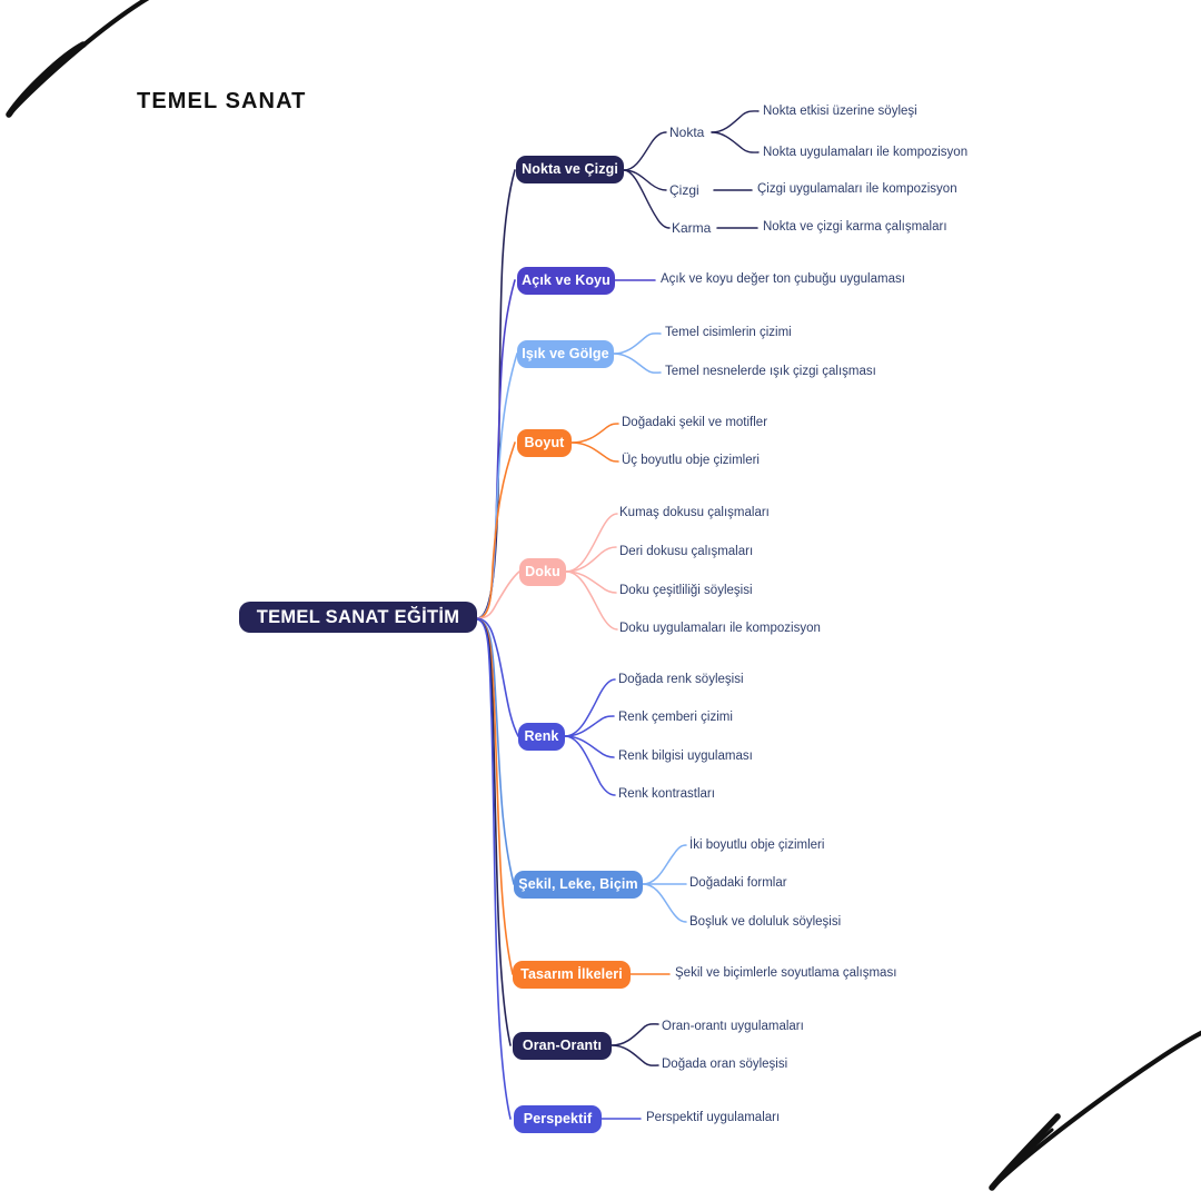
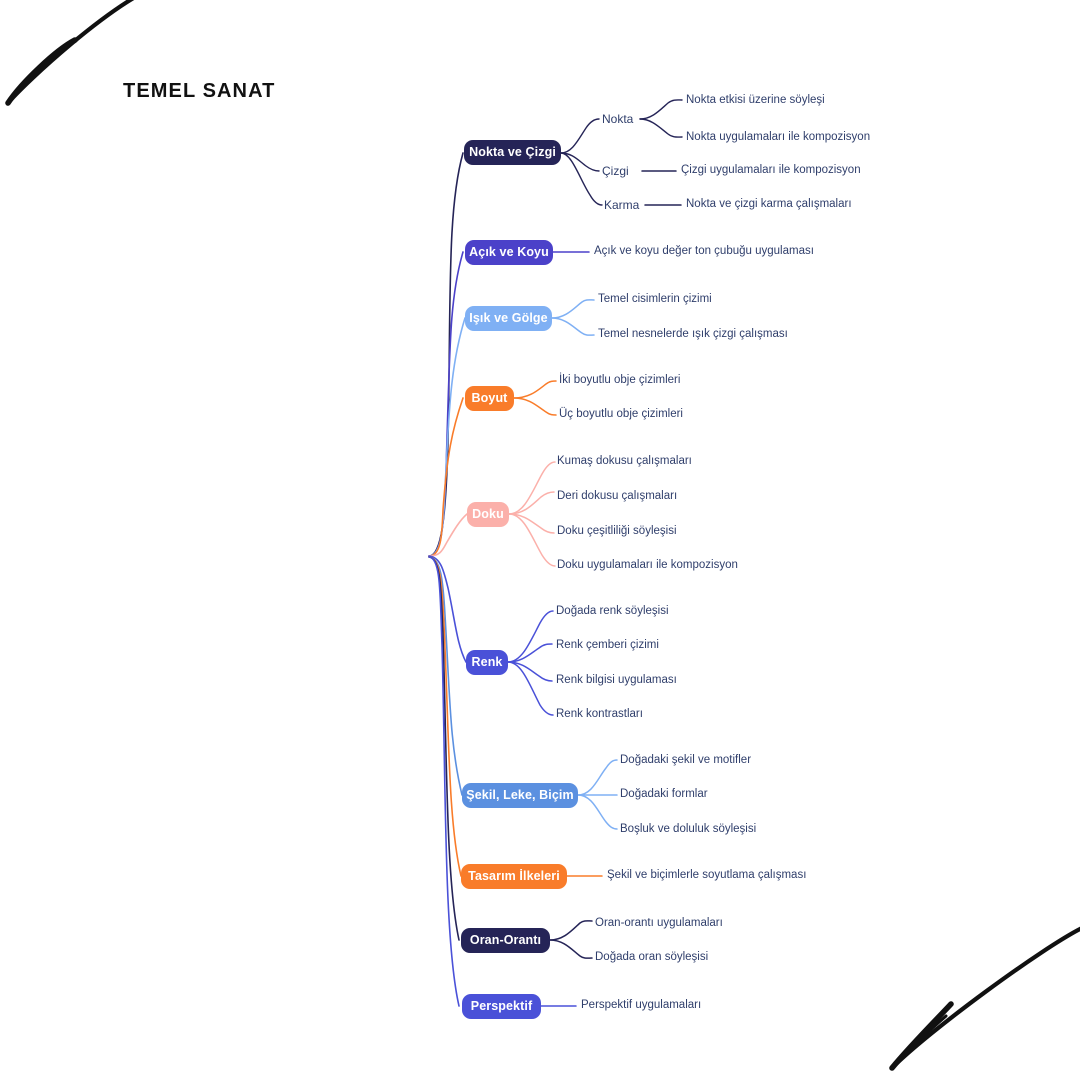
  TEMEL SANAT
- TEMEL SANAT EĞİTİM
  Nokta ve Çizgi
  Nokta
  Çizgi
  Karma
  Nokta etkisi üzerine söyleşi
  Nokta uygulamaları ile kompozisyon
  Çizgi uygulamaları ile kompozisyon
  Nokta ve çizgi karma çalışmaları
  Açık ve Koyu
  Açık ve koyu değer ton çubuğu uygulaması
  Işık ve Gölge
  Temel cisimlerin çizimi
  Temel nesnelerde ışık çizgi çalışması
  Boyut
- Doğadaki şekil ve motifler
+ İki boyutlu obje çizimleri
  Üç boyutlu obje çizimleri
  Doku
  Kumaş dokusu çalışmaları
  Deri dokusu çalışmaları
  Doku çeşitliliği söyleşisi
  Doku uygulamaları ile kompozisyon
  Renk
  Doğada renk söyleşisi
  Renk çemberi çizimi
  Renk bilgisi uygulaması
  Renk kontrastları
  Şekil, Leke, Biçim
- İki boyutlu obje çizimleri
+ Doğadaki şekil ve motifler
  Doğadaki formlar
  Boşluk ve doluluk söyleşisi
  Tasarım İlkeleri
  Şekil ve biçimlerle soyutlama çalışması
  Oran-Orantı
  Oran-orantı uygulamaları
  Doğada oran söyleşisi
  Perspektif
  Perspektif uygulamaları
